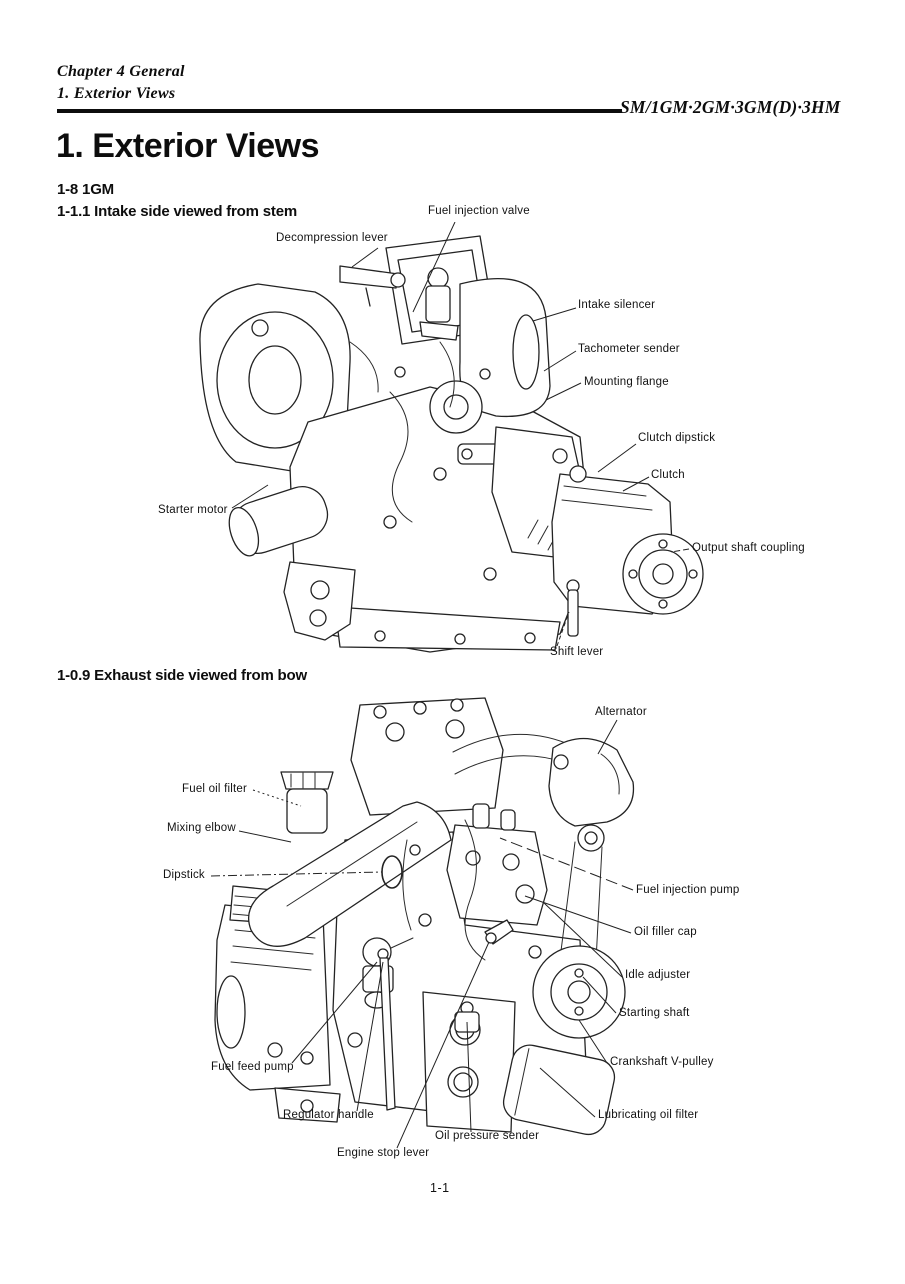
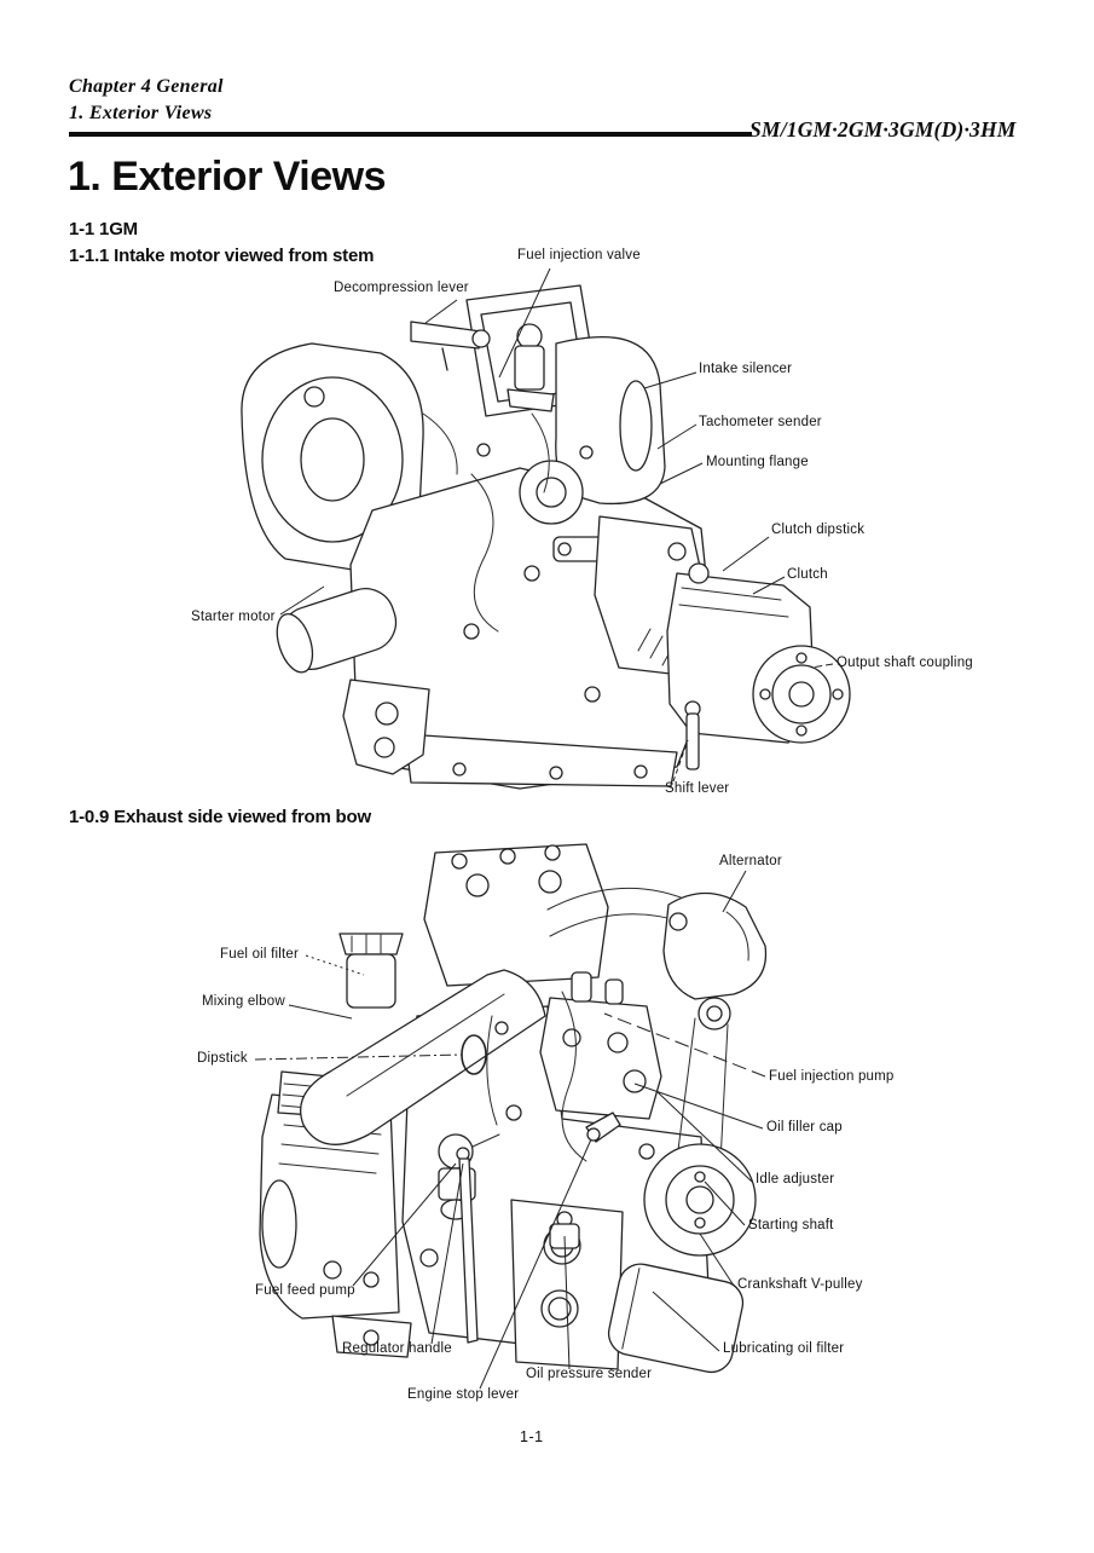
  Chapter 4 General
  1. Exterior Views
  SM/1GM·2GM·3GM(D)·3HM
  1. Exterior Views
- 1-8 1GM
+ 1-1 1GM
- 1-1.1 Intake side viewed from stem
+ 1-1.1 Intake motor viewed from stem
  1-0.9 Exhaust side viewed from bow
  Fuel injection valve
  Decompression lever
  Intake silencer
  Tachometer sender
  Mounting flange
  Clutch dipstick
  Clutch
  Output shaft coupling
  Starter motor
  Shift lever
  Alternator
  Fuel oil filter
  Mixing elbow
  Dipstick
  Fuel injection pump
  Oil filler cap
  Idle adjuster
  Starting shaft
  Crankshaft V-pulley
  Fuel feed pump
  Regulator handle
  Engine stop lever
  Oil pressure sender
  Lubricating oil filter
  1-1
